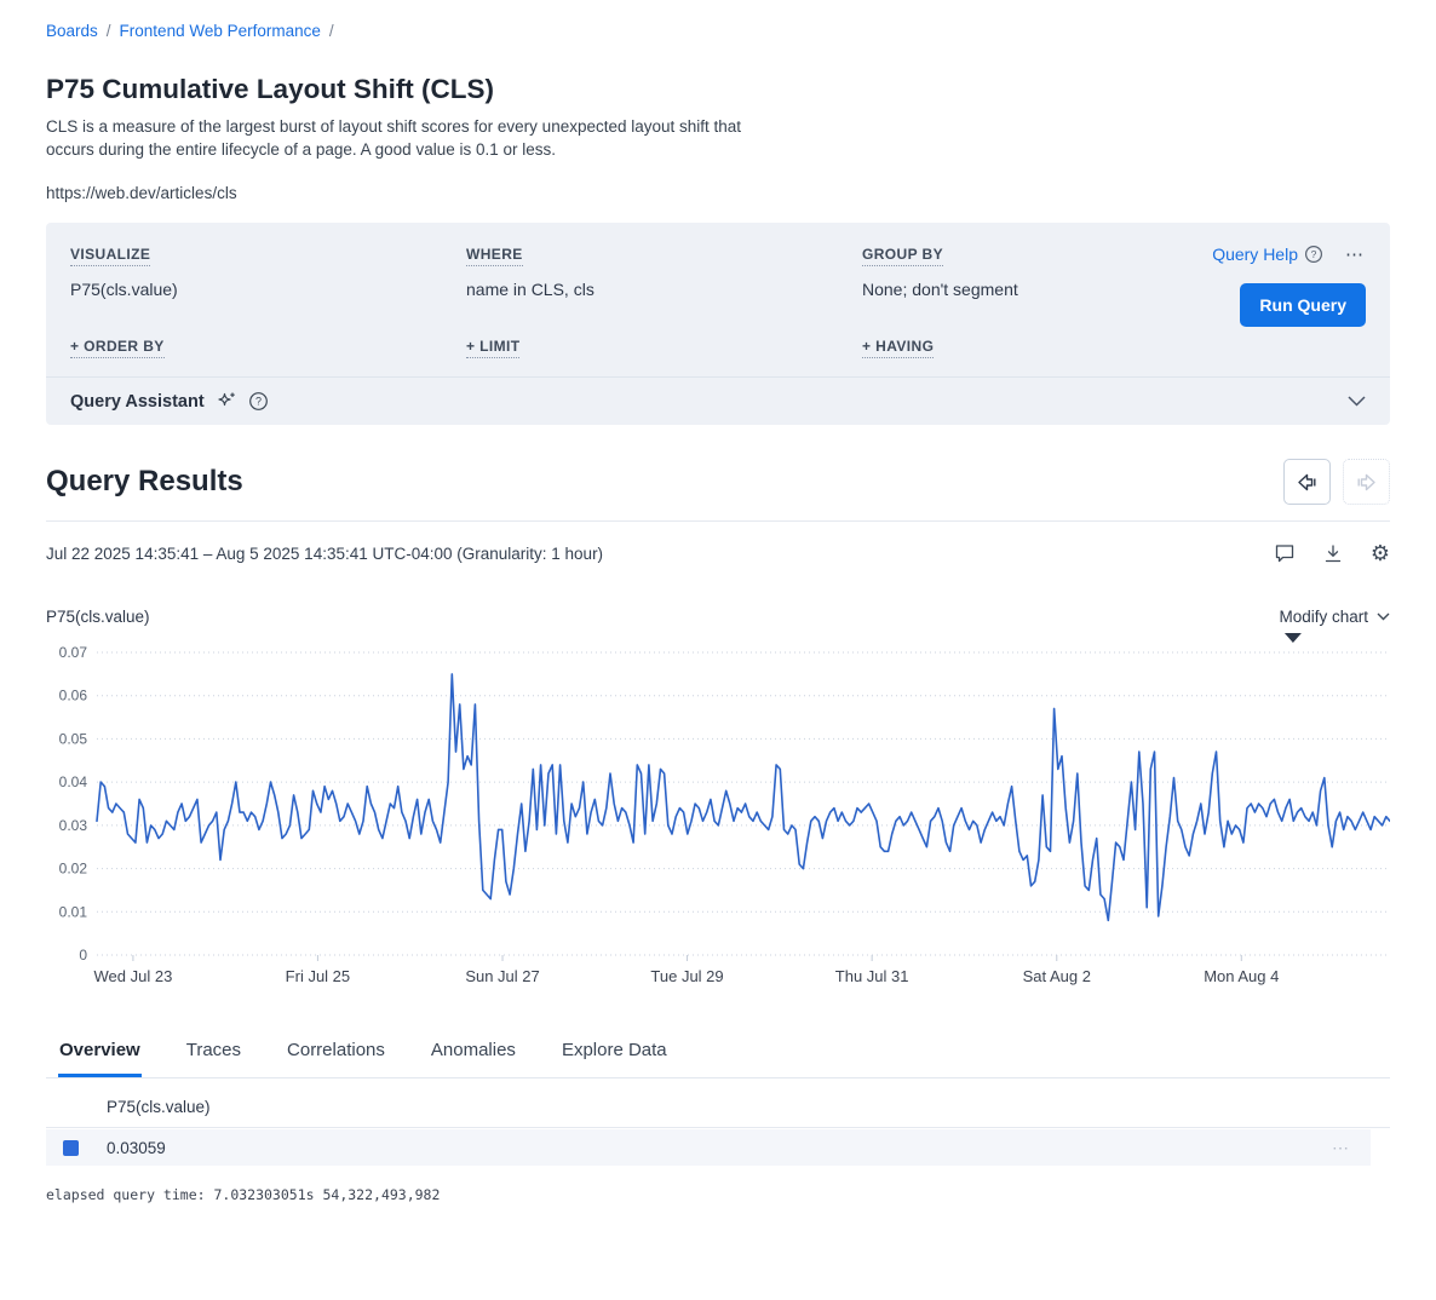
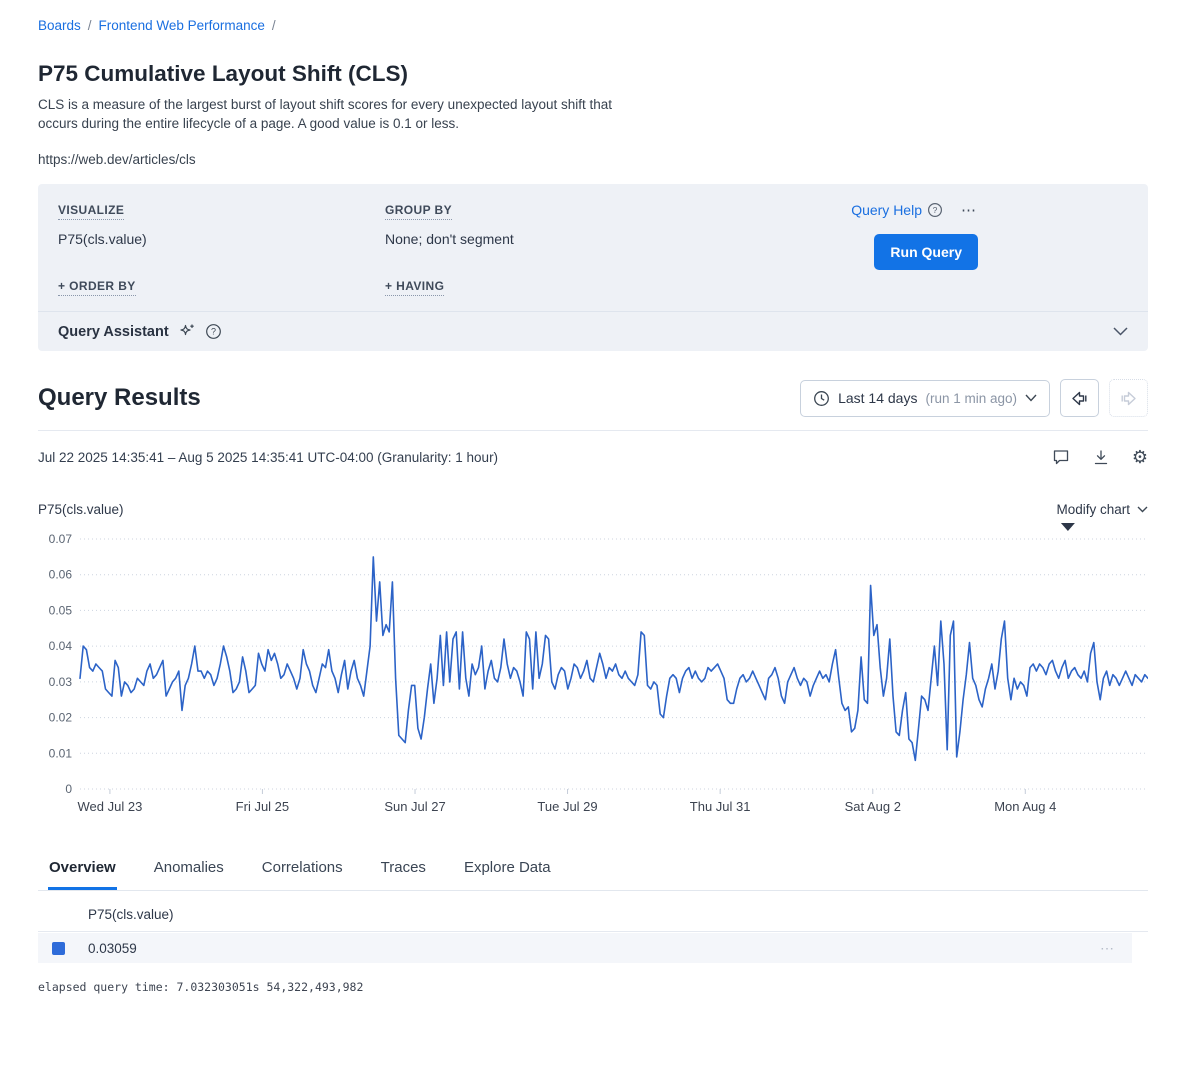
  Boards
  /
  Frontend Web Performance
  /
  P75 Cumulative Layout Shift (CLS)
  CLS is a measure of the largest burst of layout shift scores for every unexpected layout shift that occurs during the entire lifecycle of a page. A good value is 0.1 or less.
  https://web.dev/articles/cls
  VISUALIZE
  P75(cls.value)
  + ORDER BY
- WHERE
- name in CLS, cls
- + LIMIT
  GROUP BY
  None; don't segment
  + HAVING
  Query Help
  ?
  ⋯
  Run Query
  Query Assistant
  ?
  Query Results
+ Last 14 days
+ (run 1 min ago)
  Jul 22 2025 14:35:41 – Aug 5 2025 14:35:41 UTC-04:00 (Granularity: 1 hour)
  ⚙
  P75(cls.value)
  Modify chart
  0
  0.01
  0.02
  0.03
  0.04
  0.05
  0.06
  0.07
  Wed Jul 23
  Fri Jul 25
  Sun Jul 27
  Tue Jul 29
  Thu Jul 31
  Sat Aug 2
  Mon Aug 4
  Overview
- Traces
+ Anomalies
  Correlations
- Anomalies
+ Traces
  Explore Data
  P75(cls.value)
  0.03059
  ⋯
  elapsed query time: 7.032303051s 54,322,493,982
